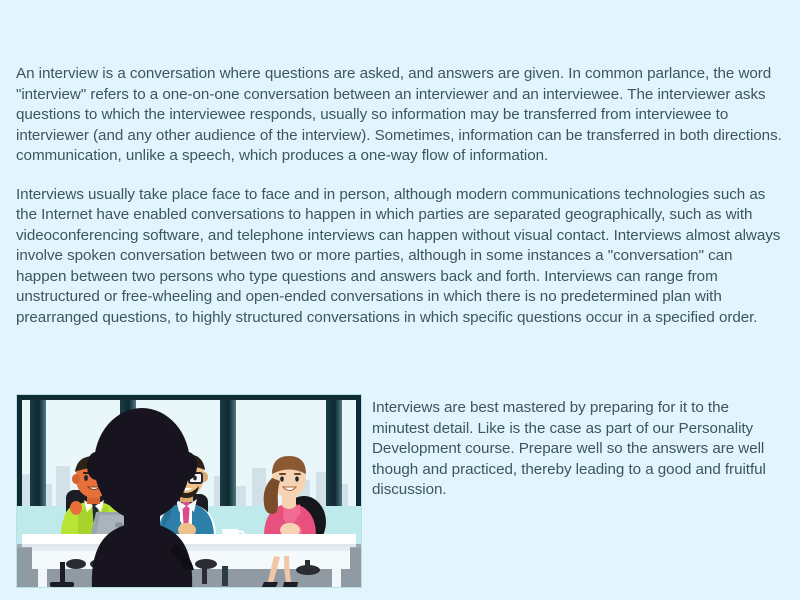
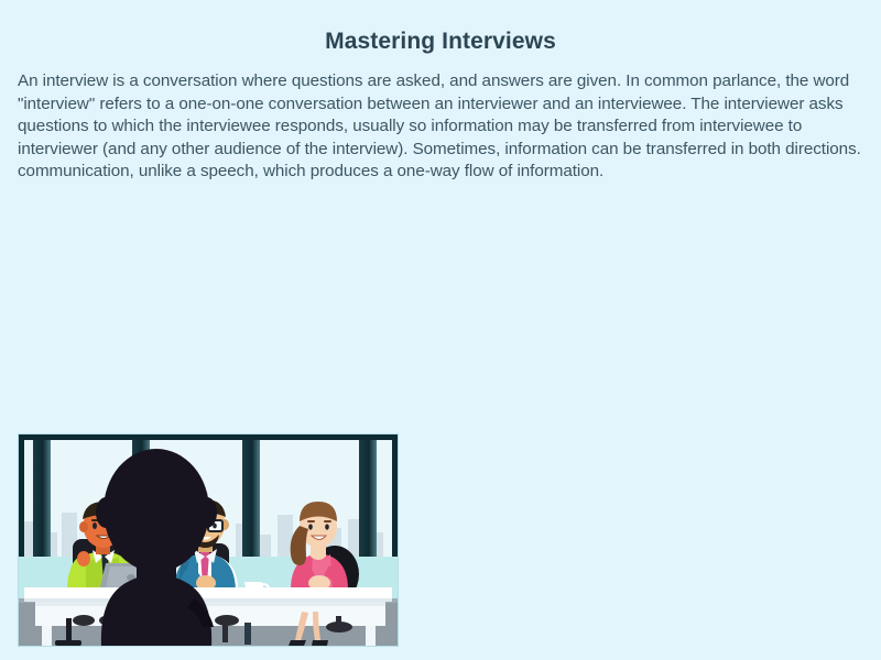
+ Mastering Interviews
  An interview is a conversation where questions are asked, and answers are given. In common parlance, the word "interview" refers to a one-on-one conversation between an interviewer and an interviewee. The interviewer asks questions to which the interviewee responds, usually so information may be transferred from interviewee to interviewer (and any other audience of the interview). Sometimes, information can be transferred in both directions. communication, unlike a speech, which produces a one-way flow of information.
- Interviews usually take place face to face and in person, although modern communications technologies such as the Internet have enabled conversations to happen in which parties are separated geographically, such as with videoconferencing software, and telephone interviews can happen without visual contact. Interviews almost always involve spoken conversation between two or more parties, although in some instances a "conversation" can happen between two persons who type questions and answers back and forth. Interviews can range from unstructured or free-wheeling and open-ended conversations in which there is no predetermined plan with prearranged questions, to highly structured conversations in which specific questions occur in a specified order.
- Interviews are best mastered by preparing for it to the minutest detail. Like is the case as part of our Personality Development course. Prepare well so the answers are well though and practiced, thereby leading to a good and fruitful discussion.
